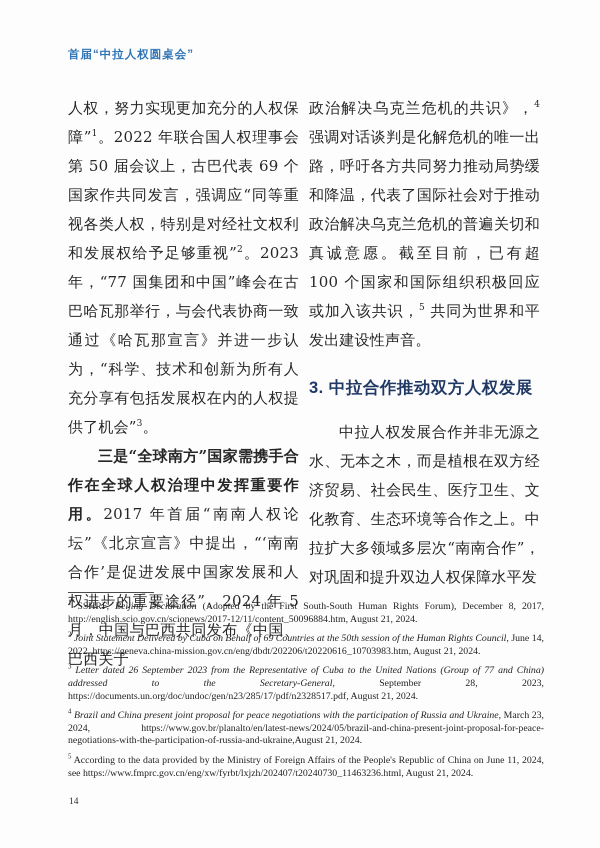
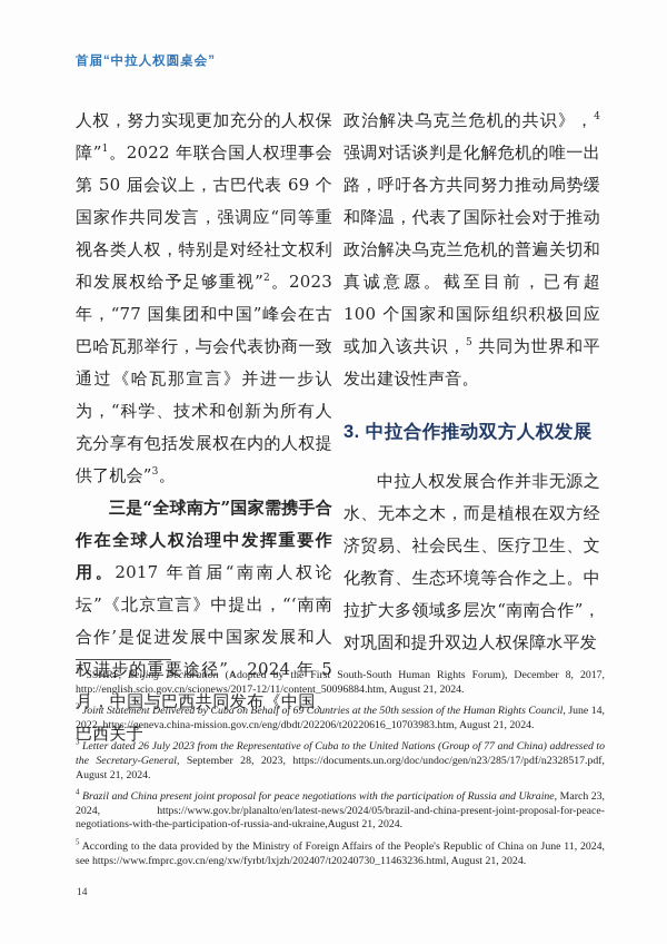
  首届“中拉人权圆桌会”
  人权，努力实现更加充分的人权保障”1。2022 年联合国人权理事会第 50 届会议上，古巴代表 69 个国家作共同发言，强调应“同等重视各类人权，特别是对经社文权利和发展权给予足够重视”2。2023 年，“77 国集团和中国”峰会在古巴哈瓦那举行，与会代表协商一致通过《哈瓦那宣言》并进一步认为，“科学、技术和创新为所有人充分享有包括发展权在内的人权提供了机会”3。
  三是“全球南方”国家需携手合作在全球人权治理中发挥重要作用。2017 年首届“南南人权论坛”《北京宣言》中提出，“‘南南合作’是促进发展中国家发展和人权进步的重要途径”。2024 年 5 月，中国与巴西共同发布《中国、巴西关于
  政治解决乌克兰危机的共识》，4 强调对话谈判是化解危机的唯一出路，呼吁各方共同努力推动局势缓和降温，代表了国际社会对于推动政治解决乌克兰危机的普遍关切和真诚意愿。截至目前，已有超 100 个国家和国际组织积极回应或加入该共识，5 共同为世界和平发出建设性声音。
  3. 中拉合作推动双方人权发展
  中拉人权发展合作并非无源之水、无本之木，而是植根在双方经济贸易、社会民生、医疗卫生、文化教育、生态环境等合作之上。中拉扩大多领域多层次“南南合作”，对巩固和提升双边人权保障水平发
  SSHRF, Beijing Declaration (Adopted by the First South-South Human Rights Forum), December 8, 2017, http://english.scio.gov.cn/scionews/2017-12/11/content_50096884.htm, August 21, 2024.
  Joint Statement Delivered by Cuba on Behalf of 69 Countries at the 50th session of the Human Rights Council, June 14, 2022, https://geneva.china-mission.gov.cn/eng/dbdt/202206/t20220616_10703983.htm, August 21, 2024.
- Letter dated 26 September 2023 from the Representative of Cuba to the United Nations (Group of 77 and China) addressed to the Secretary-General, September 28, 2023, https://documents.un.org/doc/undoc/gen/n23/285/17/pdf/n2328517.pdf, August 21, 2024.
+ Letter dated 26 July 2023 from the Representative of Cuba to the United Nations (Group of 77 and China) addressed to the Secretary-General, September 28, 2023, https://documents.un.org/doc/undoc/gen/n23/285/17/pdf/n2328517.pdf, August 21, 2024.
  Brazil and China present joint proposal for peace negotiations with the participation of Russia and Ukraine, March 23, 2024, https://www.gov.br/planalto/en/latest-news/2024/05/brazil-and-china-present-joint-proposal-for-peace-negotiations-with-the-participation-of-russia-and-ukraine,August 21, 2024.
  According to the data provided by the Ministry of Foreign Affairs of the People's Republic of China on June 11, 2024, see https://www.fmprc.gov.cn/eng/xw/fyrbt/lxjzh/202407/t20240730_11463236.html, August 21, 2024.
  14
